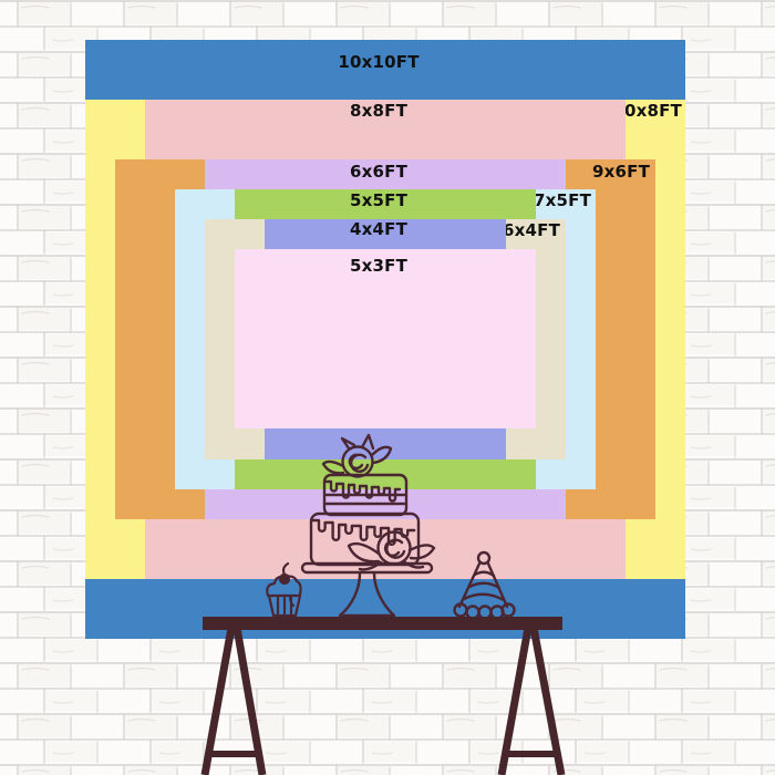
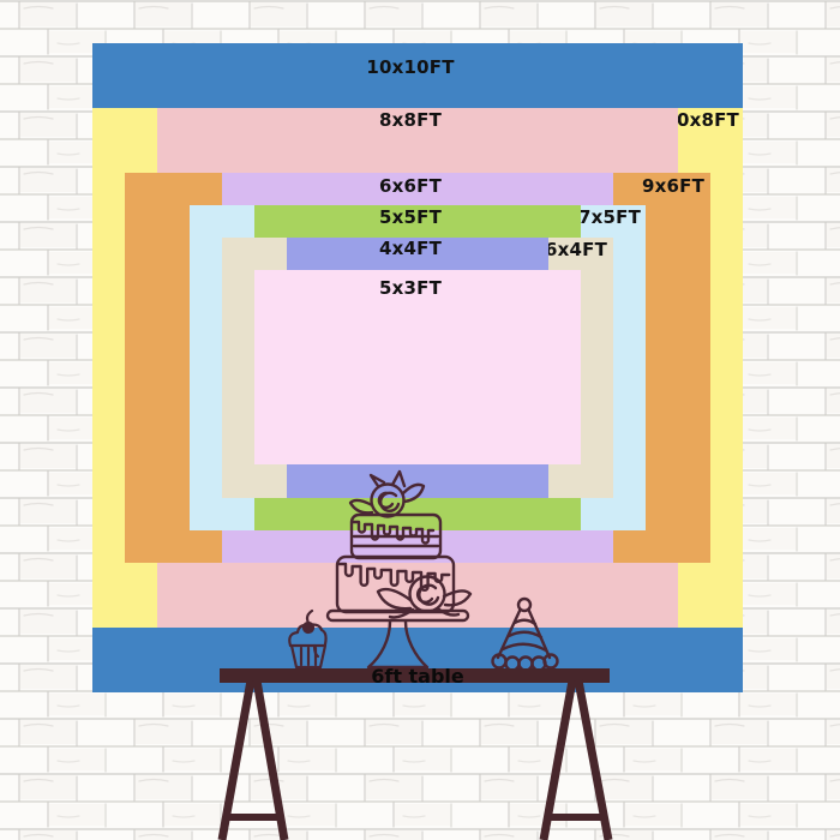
  10x10FT
  0x8FT
  8x8FT
  9x6FT
  6x6FT
  7x5FT
  5x5FT
  6x4FT
  4x4FT
  5x3FT
+ 6ft table
